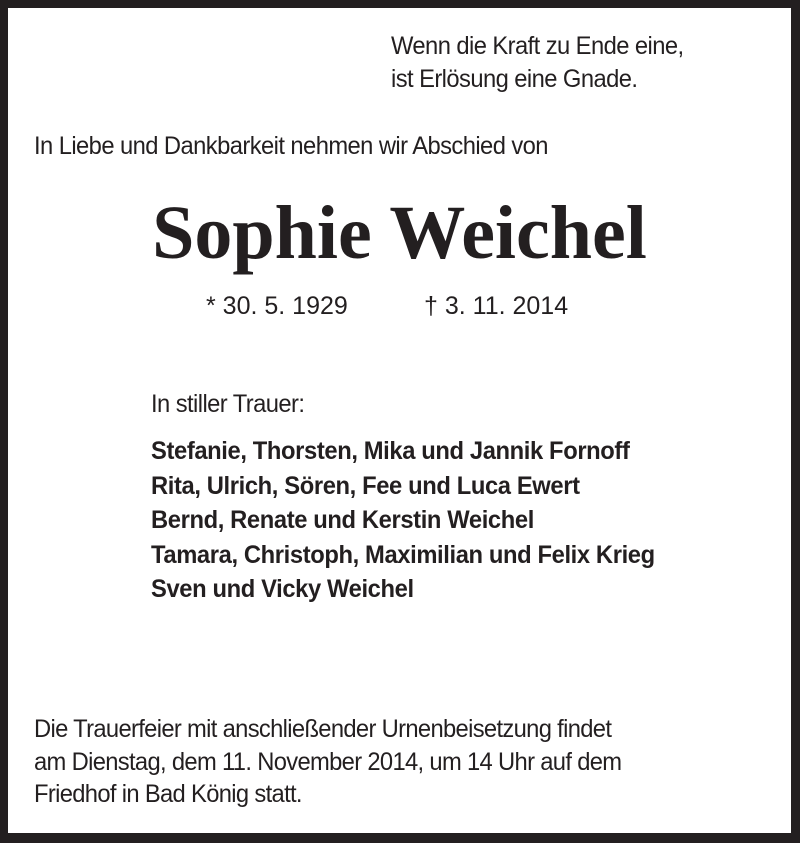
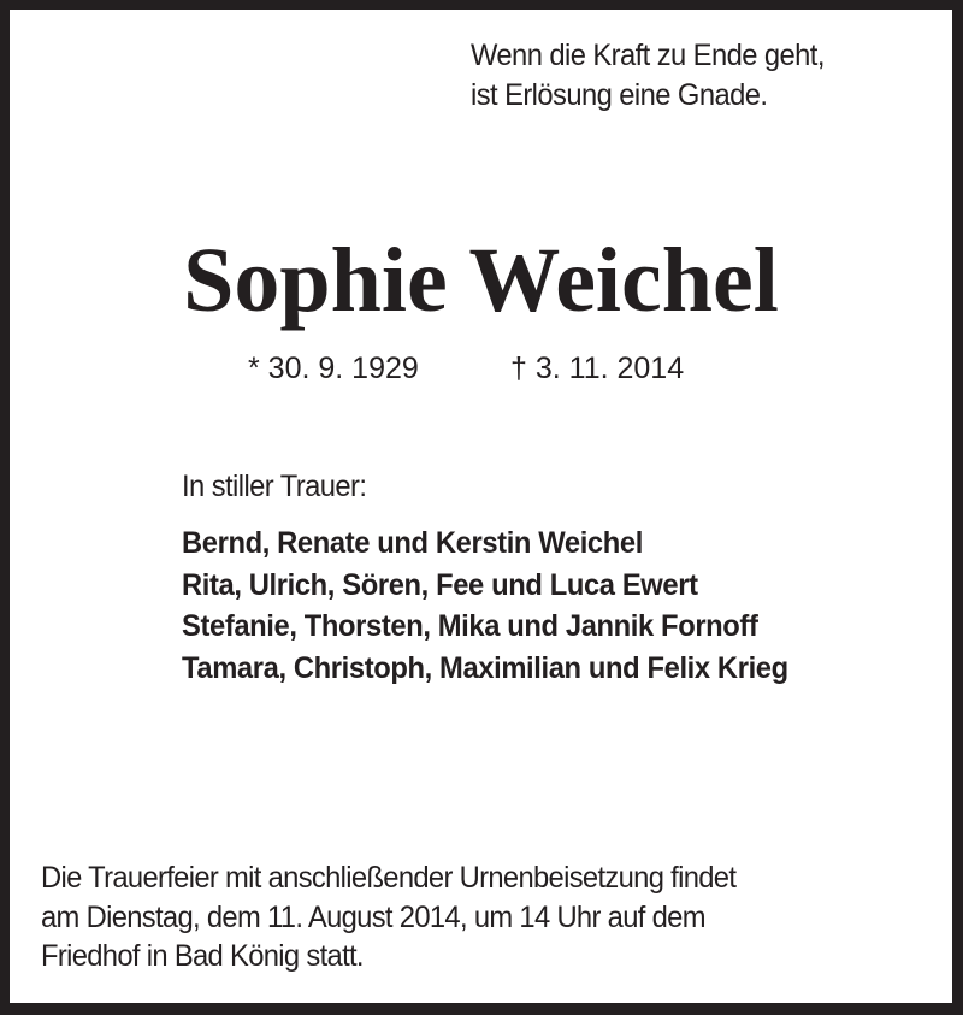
- Wenn die Kraft zu Ende eine,
+ Wenn die Kraft zu Ende geht,
  ist Erlösung eine Gnade.
- In Liebe und Dankbarkeit nehmen wir Abschied von
  Sophie Weichel
- * 30. 5. 1929
+ * 30. 9. 1929
  † 3. 11. 2014
  In stiller Trauer:
- Stefanie, Thorsten, Mika und Jannik Fornoff
+ Bernd, Renate und Kerstin Weichel
  Rita, Ulrich, Sören, Fee und Luca Ewert
- Bernd, Renate und Kerstin Weichel
+ Stefanie, Thorsten, Mika und Jannik Fornoff
  Tamara, Christoph, Maximilian und Felix Krieg
- Sven und Vicky Weichel
  Die Trauerfeier mit anschließender Urnenbeisetzung findet
- am Dienstag, dem 11. November 2014, um 14 Uhr auf dem
+ am Dienstag, dem 11. August 2014, um 14 Uhr auf dem
  Friedhof in Bad König statt.
